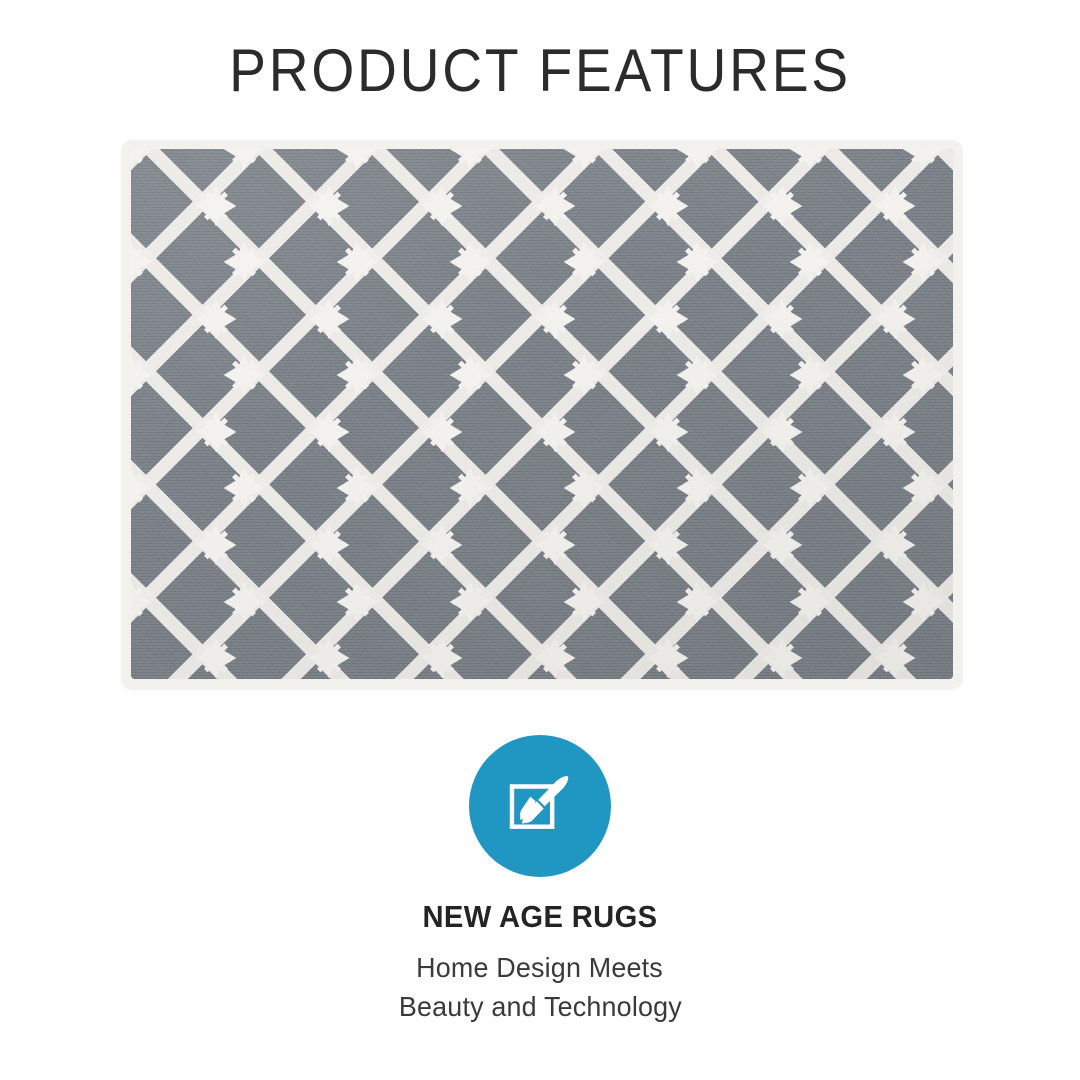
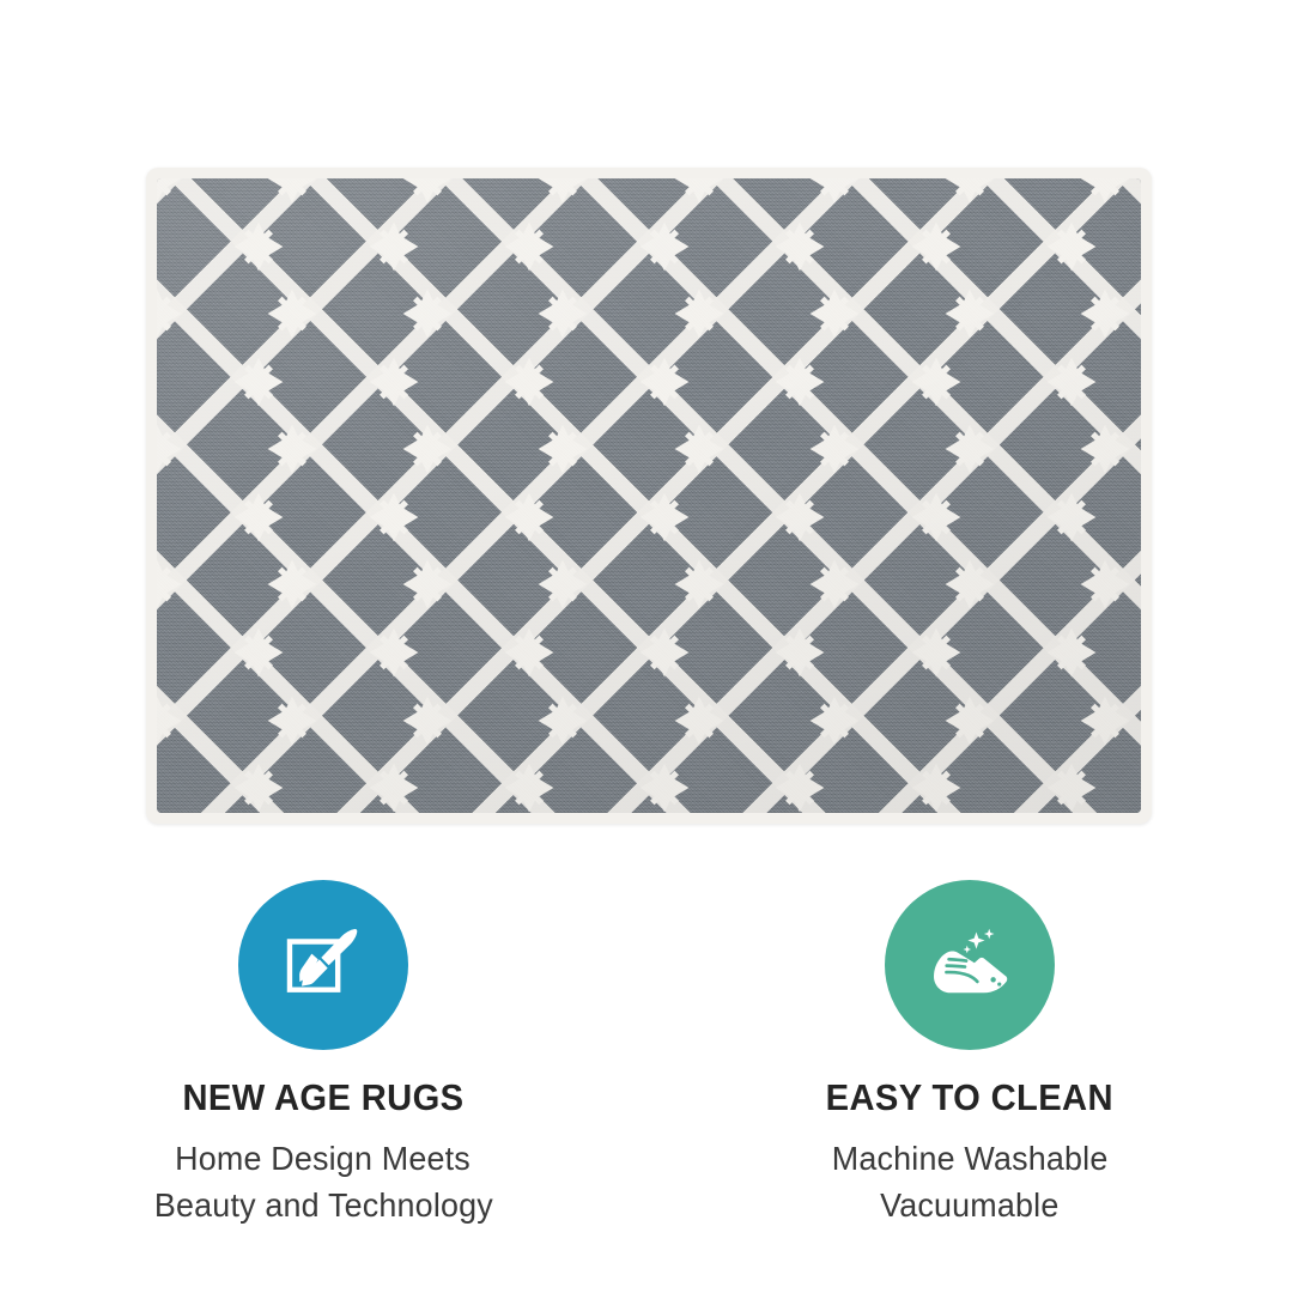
- PRODUCT FEATURES
  NEW AGE RUGS
  Home Design Meets
  Beauty and Technology
+ EASY TO CLEAN
+ Machine Washable
+ Vacuumable
